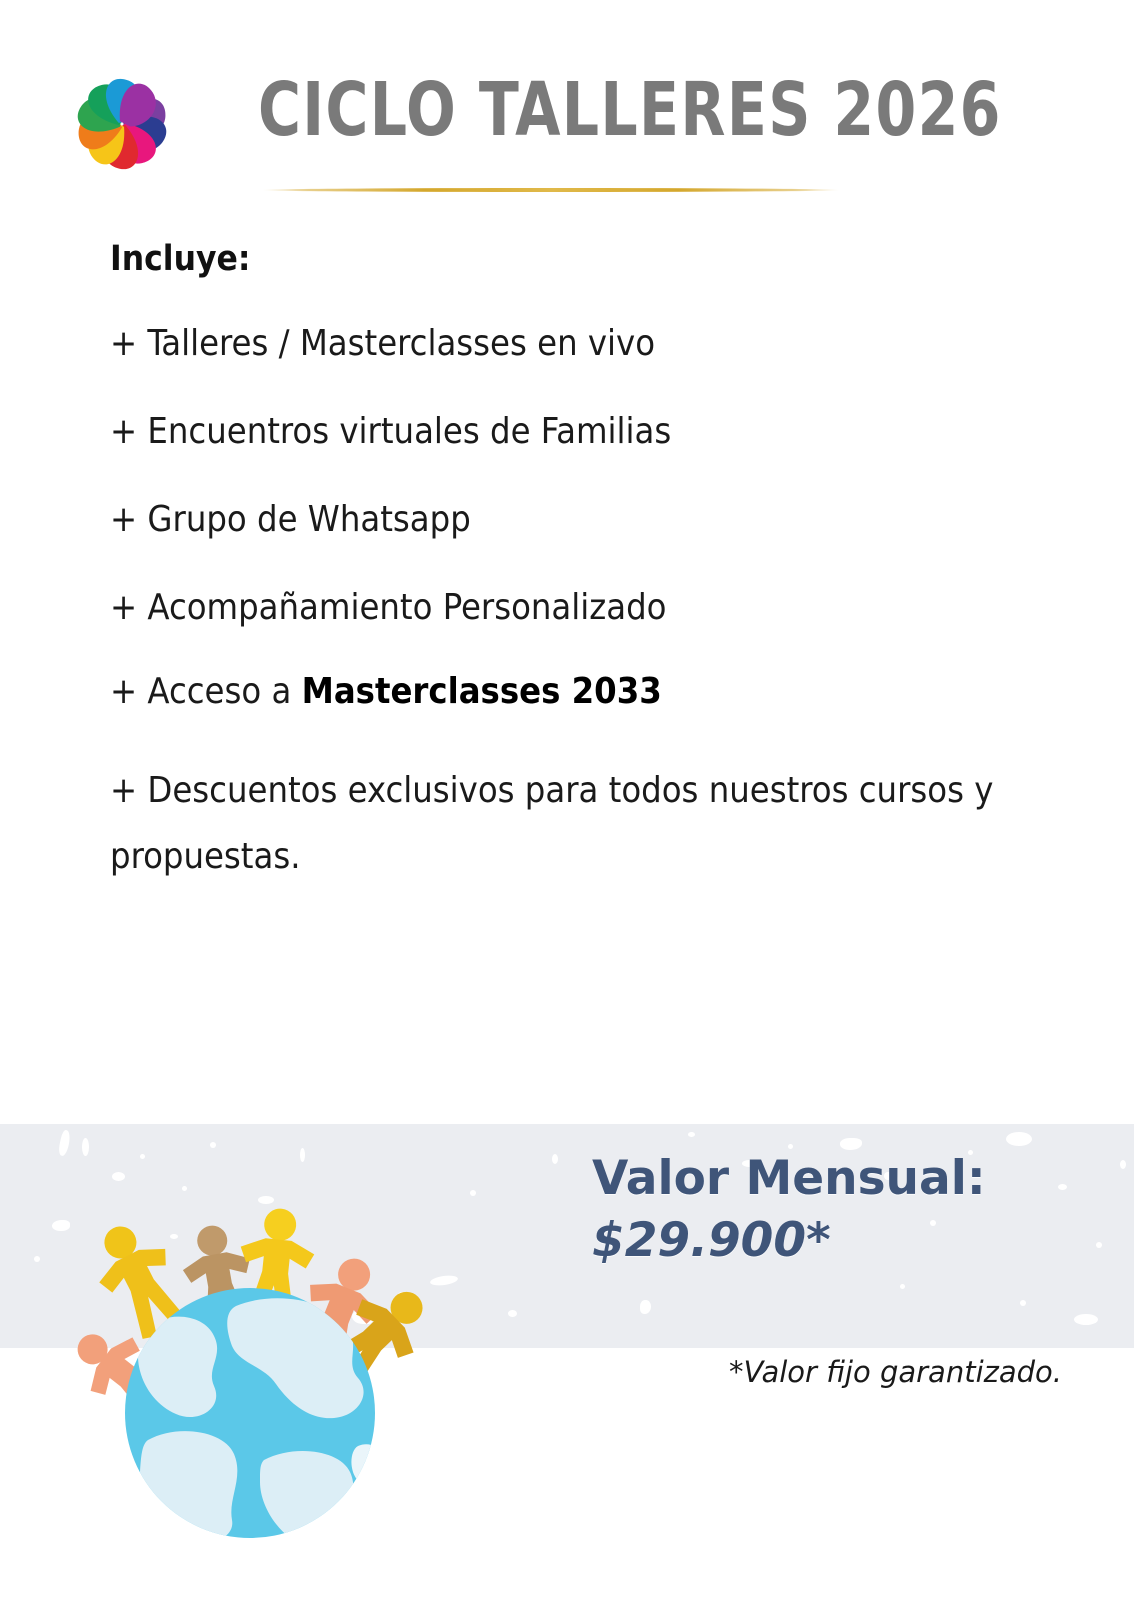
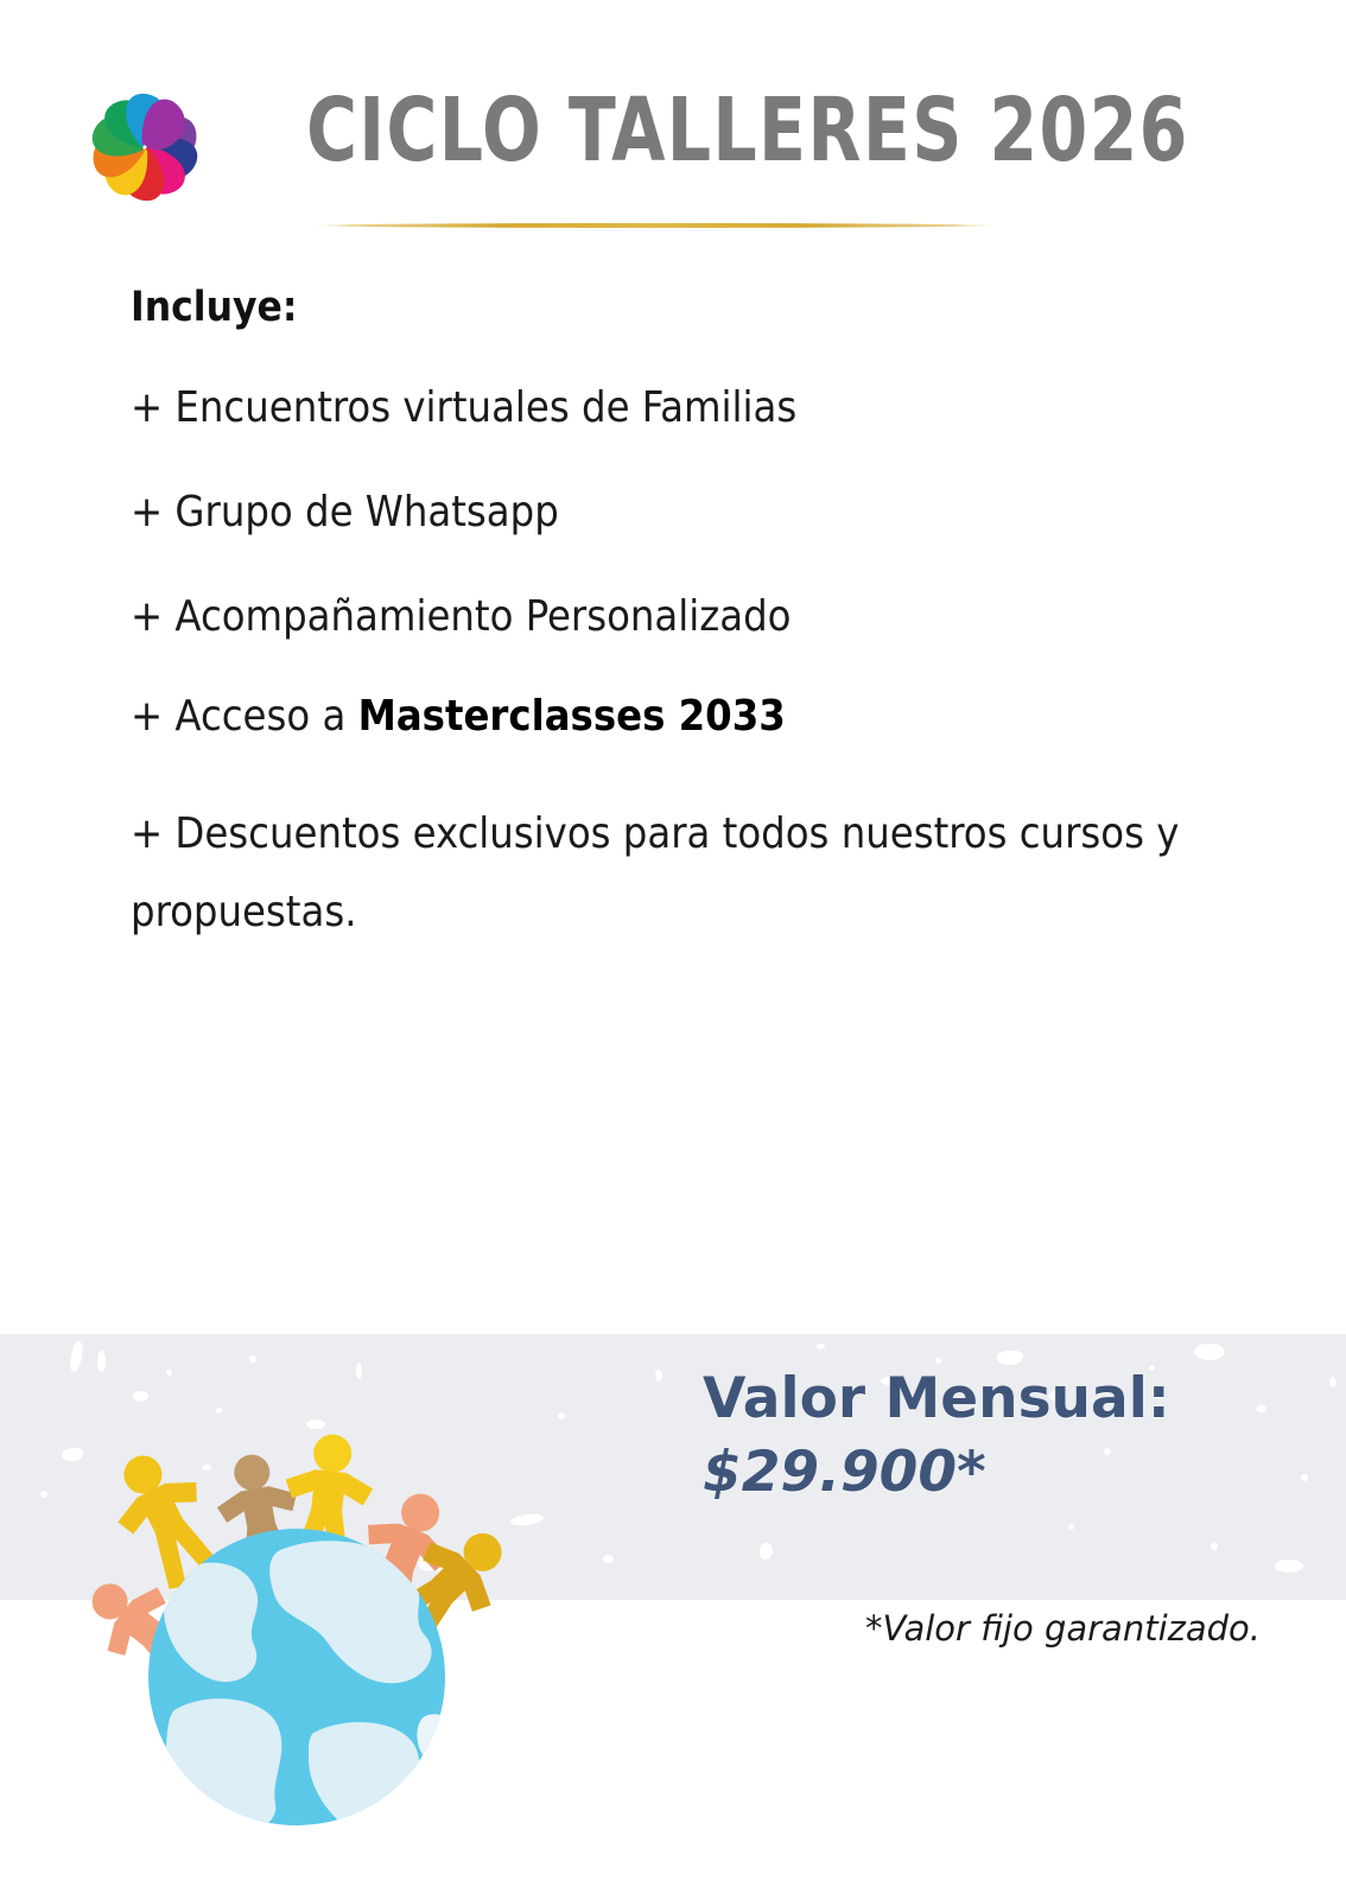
  CICLO TALLERES 2026
  Incluye:
- + Talleres / Masterclasses en vivo
  + Encuentros virtuales de Familias
  + Grupo de Whatsapp
  + Acompañamiento Personalizado
  + Acceso a Masterclasses 2033
  + Descuentos exclusivos para todos nuestros cursos y propuestas.
  Valor Mensual:
  $29.900*
  *Valor fijo garantizado.
